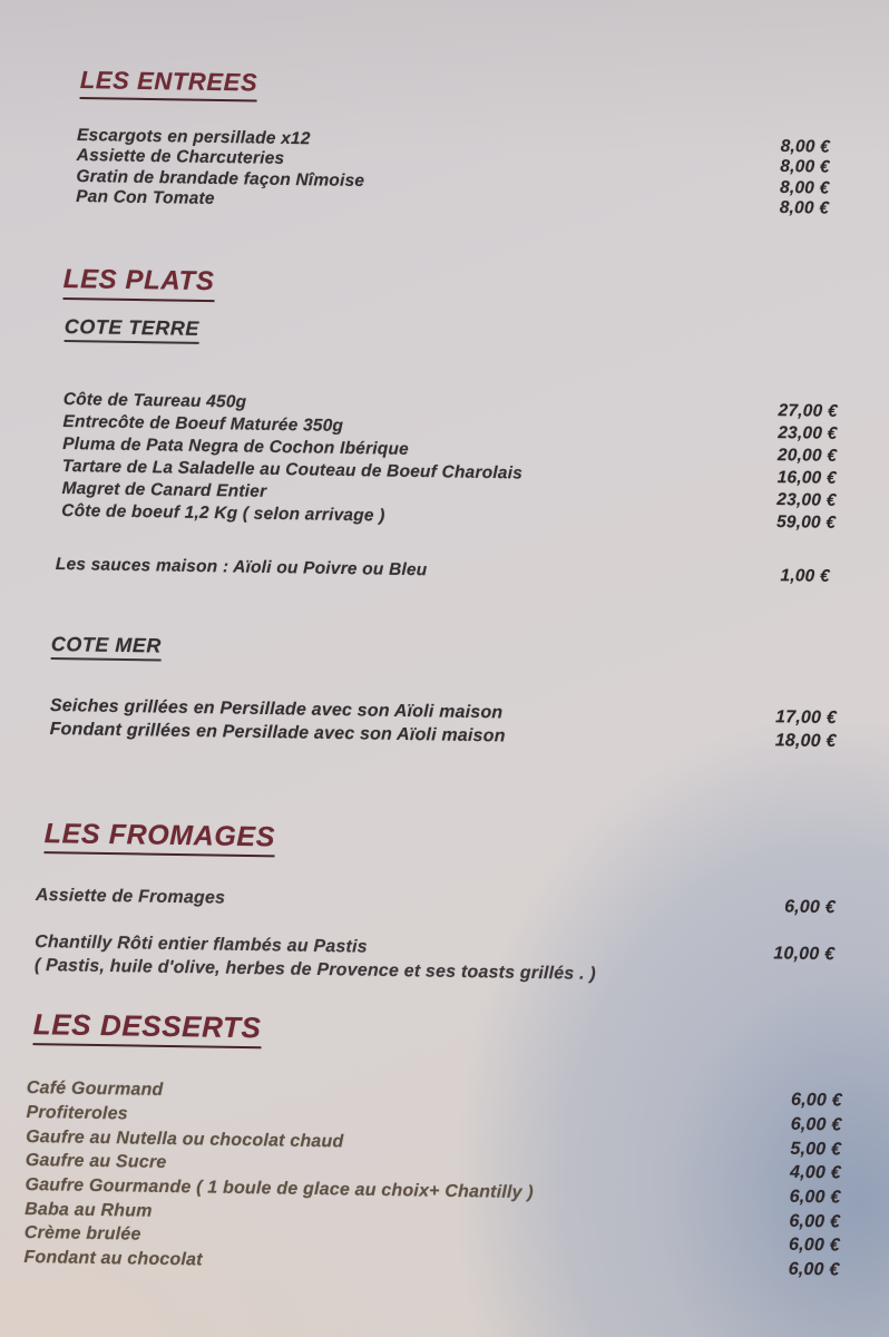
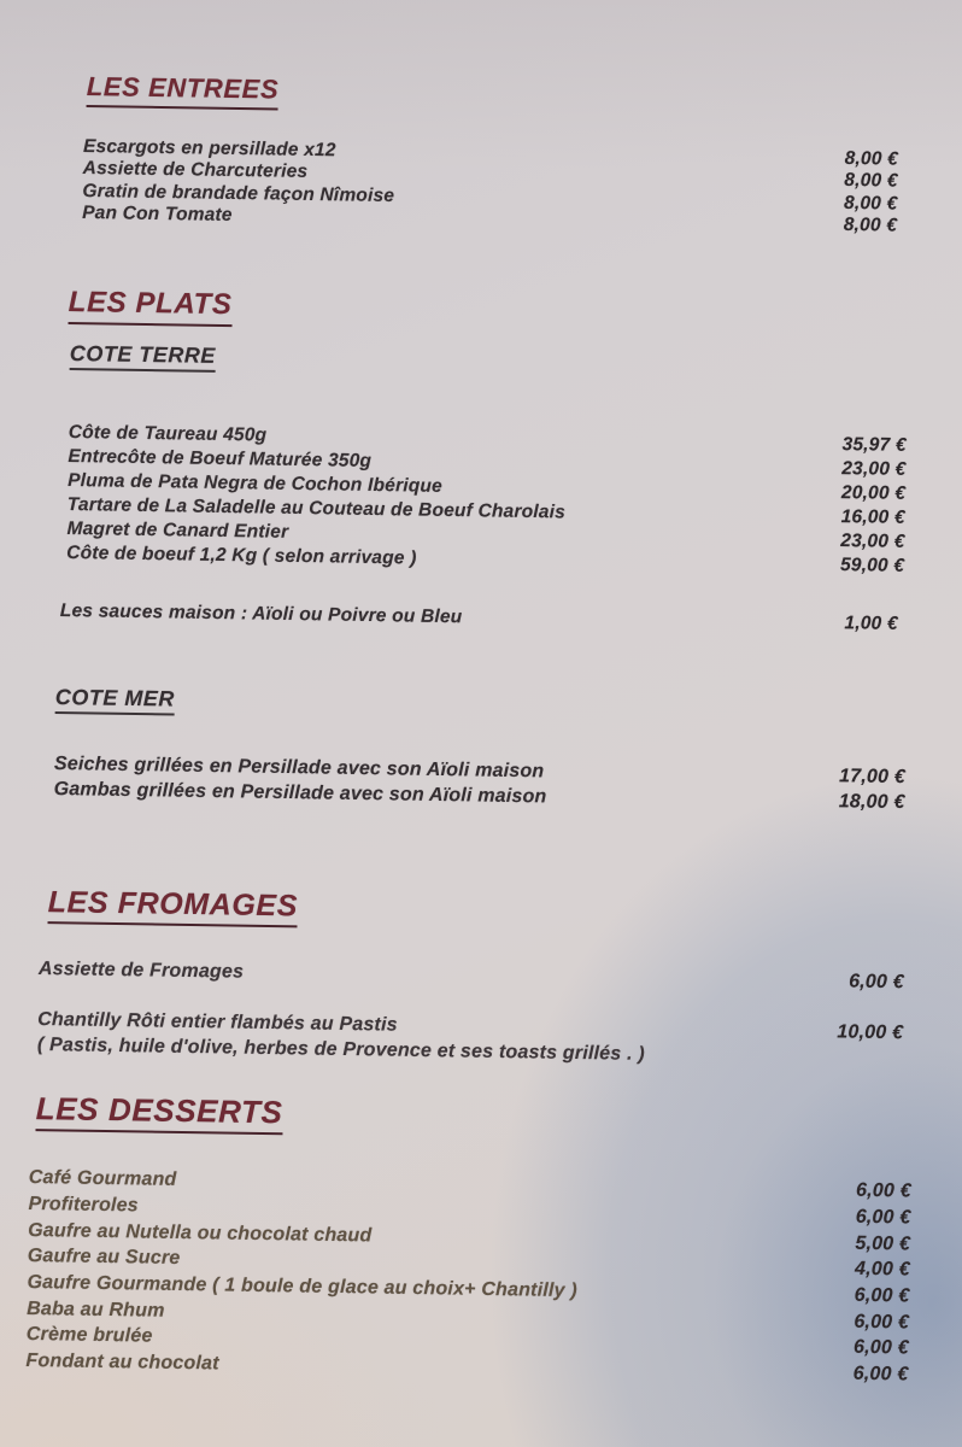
  LES ENTREES
  Escargots en persillade x12
  8,00 €
  Assiette de Charcuteries
  8,00 €
  Gratin de brandade façon Nîmoise
  8,00 €
  Pan Con Tomate
  8,00 €
  LES PLATS
  COTE TERRE
  Côte de Taureau 450g
- 27,00 €
+ 35,97 €
  Entrecôte de Boeuf Maturée 350g
  23,00 €
  Pluma de Pata Negra de Cochon Ibérique
  20,00 €
  Tartare de La Saladelle au Couteau de Boeuf Charolais
  16,00 €
  Magret de Canard Entier
  23,00 €
  Côte de boeuf 1,2 Kg ( selon arrivage )
  59,00 €
  Les sauces maison : Aïoli ou Poivre ou Bleu
  1,00 €
  COTE MER
  Seiches grillées en Persillade avec son Aïoli maison
  17,00 €
- Fondant grillées en Persillade avec son Aïoli maison
+ Gambas grillées en Persillade avec son Aïoli maison
  18,00 €
  LES FROMAGES
  Assiette de Fromages
  6,00 €
  Chantilly Rôti entier flambés au Pastis
  ( Pastis, huile d'olive, herbes de Provence et ses toasts grillés . )
  10,00 €
  LES DESSERTS
  Café Gourmand
  6,00 €
  Profiteroles
  6,00 €
  Gaufre au Nutella ou chocolat chaud
  5,00 €
  Gaufre au Sucre
  4,00 €
  Gaufre Gourmande ( 1 boule de glace au choix+ Chantilly )
  6,00 €
  Baba au Rhum
  6,00 €
  Crème brulée
  6,00 €
  Fondant au chocolat
  6,00 €
